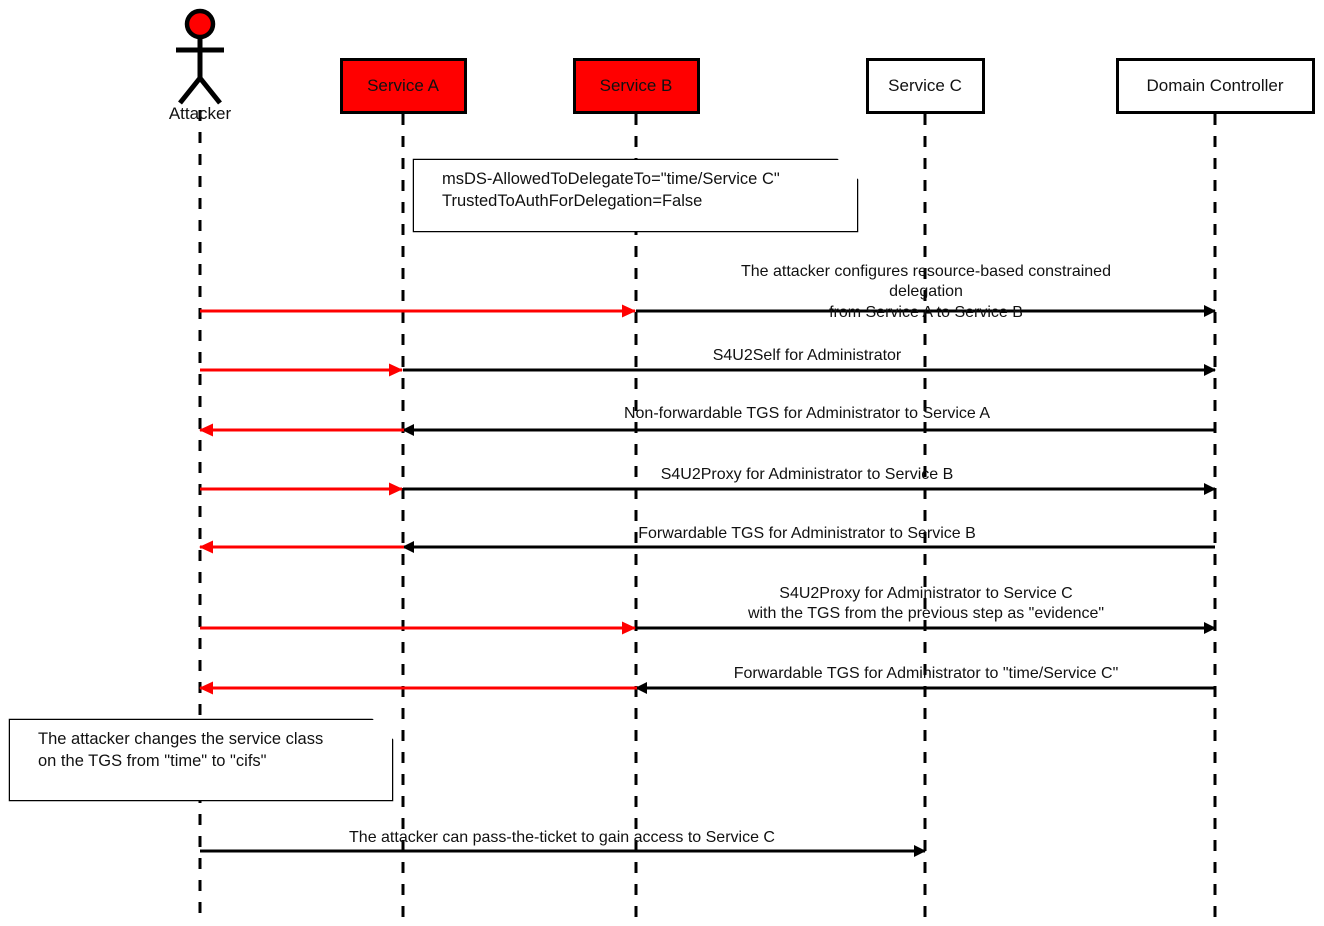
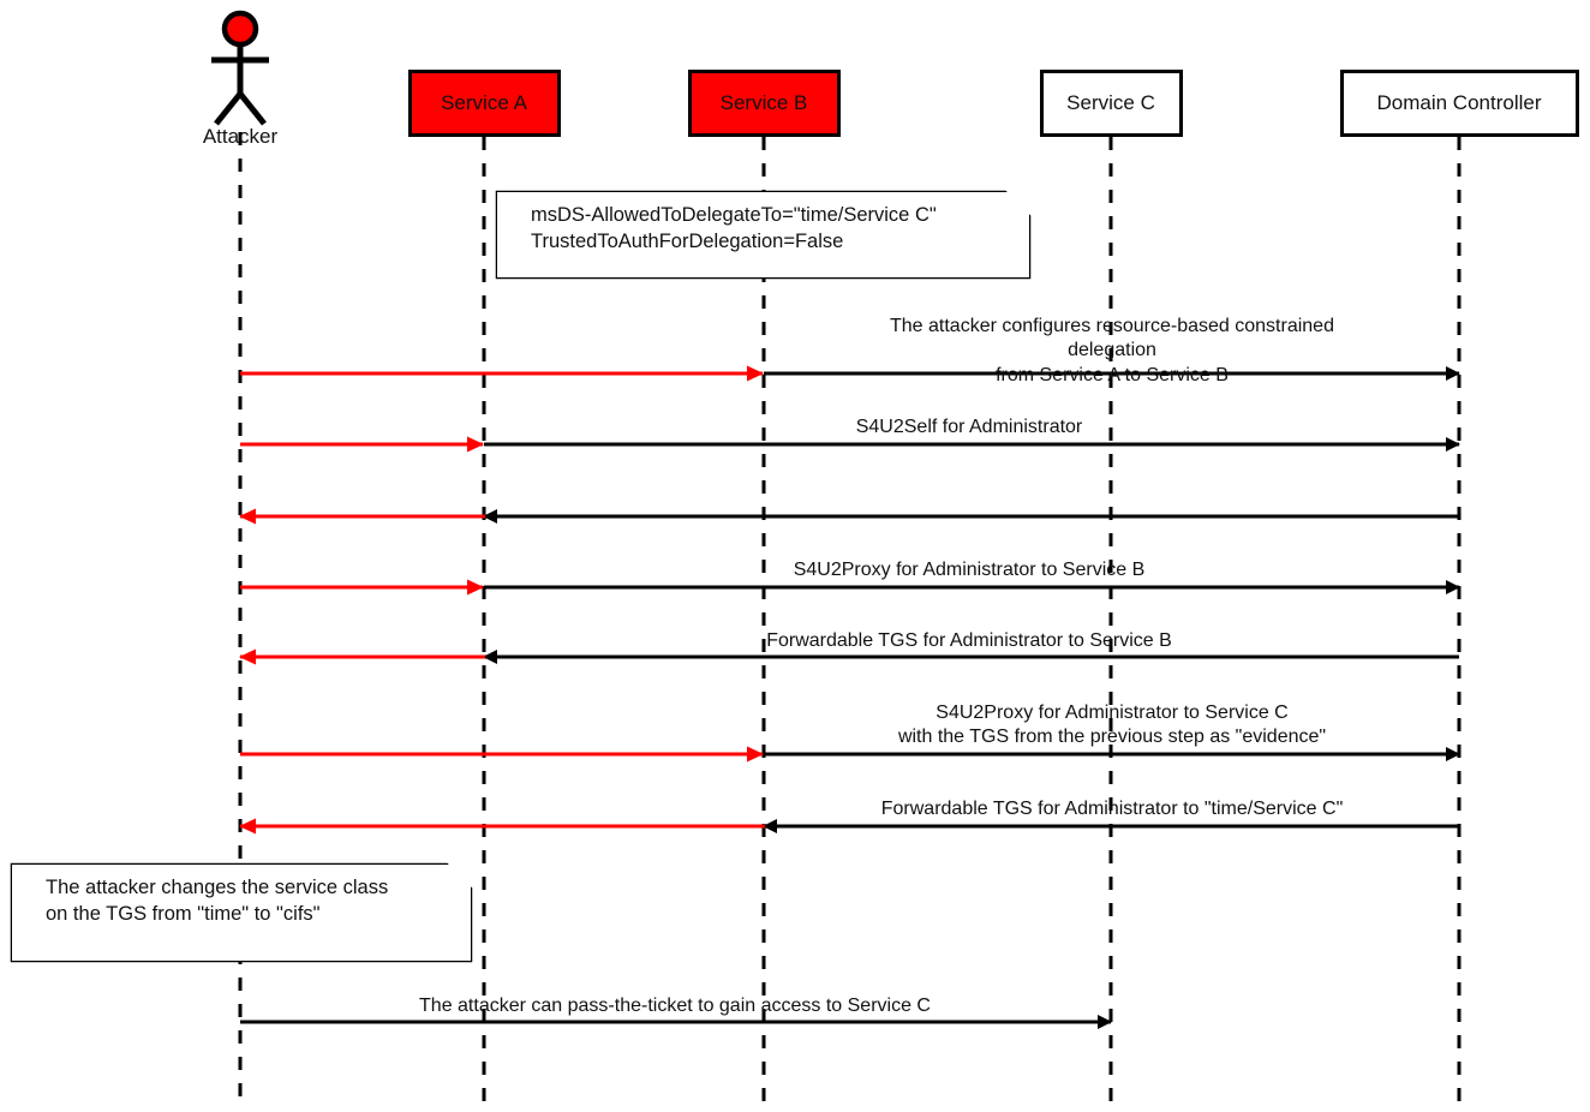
  Attacker
  Service A
  Service B
  Service C
  Domain Controller
  msDS-AllowedToDelegateTo="time/Service C"
  TrustedToAuthForDelegation=False
  The attacker changes the service class
  on the TGS from "time" to "cifs"
  The attacker configures resource-based constrained delegation
  from Service A to Service B
  S4U2Self for Administrator
- Non-forwardable TGS for Administrator to Service A
  S4U2Proxy for Administrator to Service B
  Forwardable TGS for Administrator to Service B
  S4U2Proxy for Administrator to Service C
  with the TGS from the previous step as "evidence"
  Forwardable TGS for Administrator to "time/Service C"
  The attacker can pass-the-ticket to gain access to Service C
